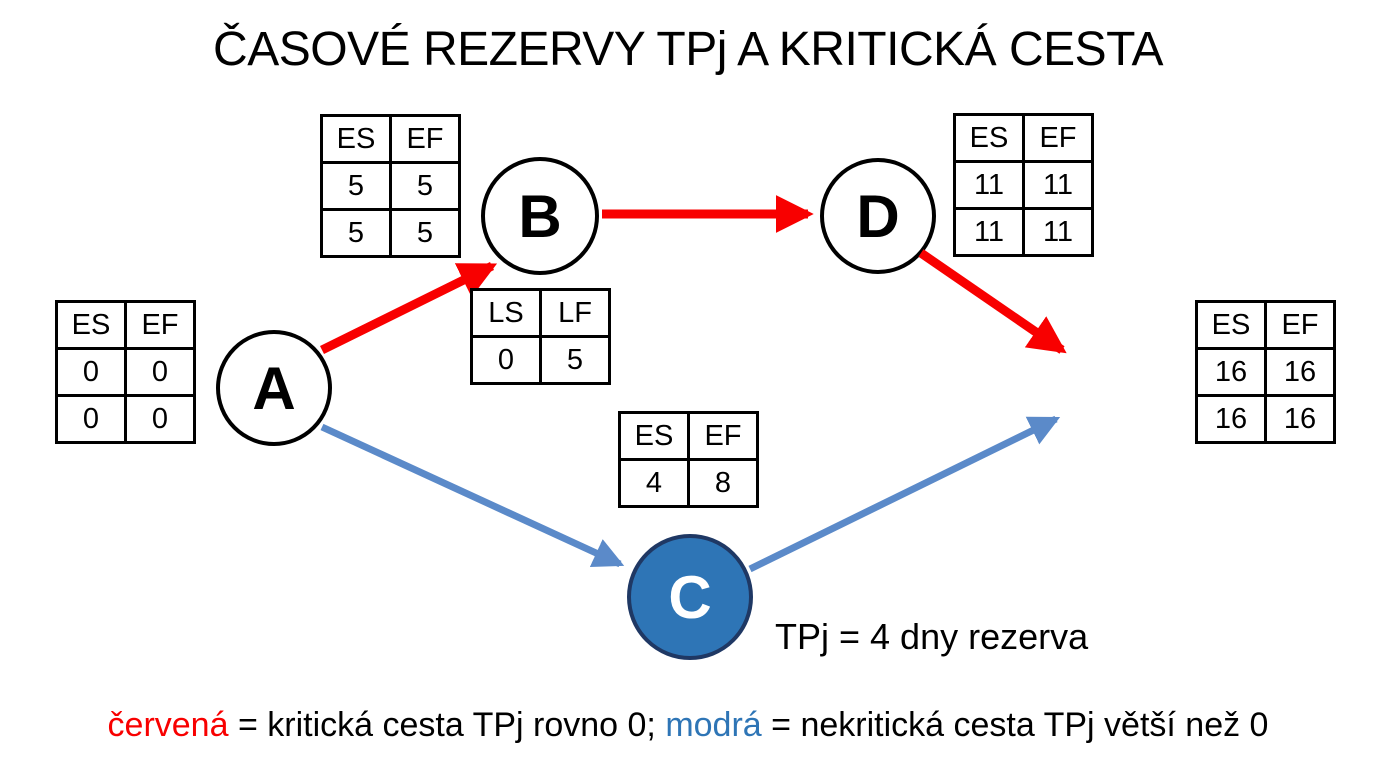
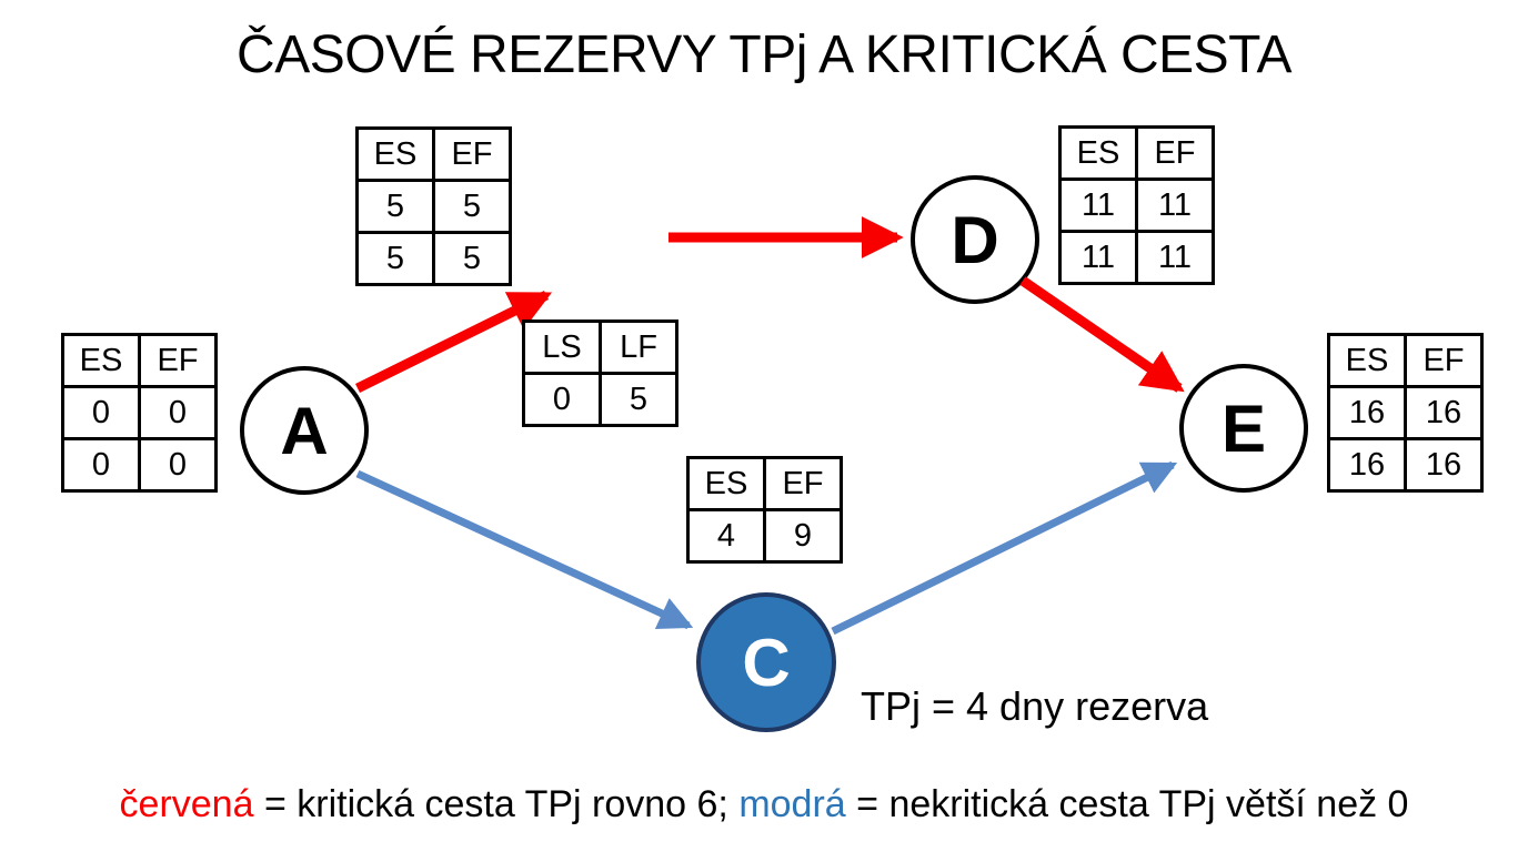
  ČASOVÉ REZERVY TPj A KRITICKÁ CESTA
  A
- B
  D
+ E
  C
  ES	EF
  0	0
  0	0
  ES	EF
  5	5
  5	5
  LS	LF
  0	5
  ES	EF
- 4	8
+ 4	9
  ES	EF
  11	11
  11	11
  ES	EF
  16	16
  16	16
  TPj = 4 dny rezerva
- červená = kritická cesta TPj rovno 0; modrá = nekritická cesta TPj větší než 0
+ červená = kritická cesta TPj rovno 6; modrá = nekritická cesta TPj větší než 0
